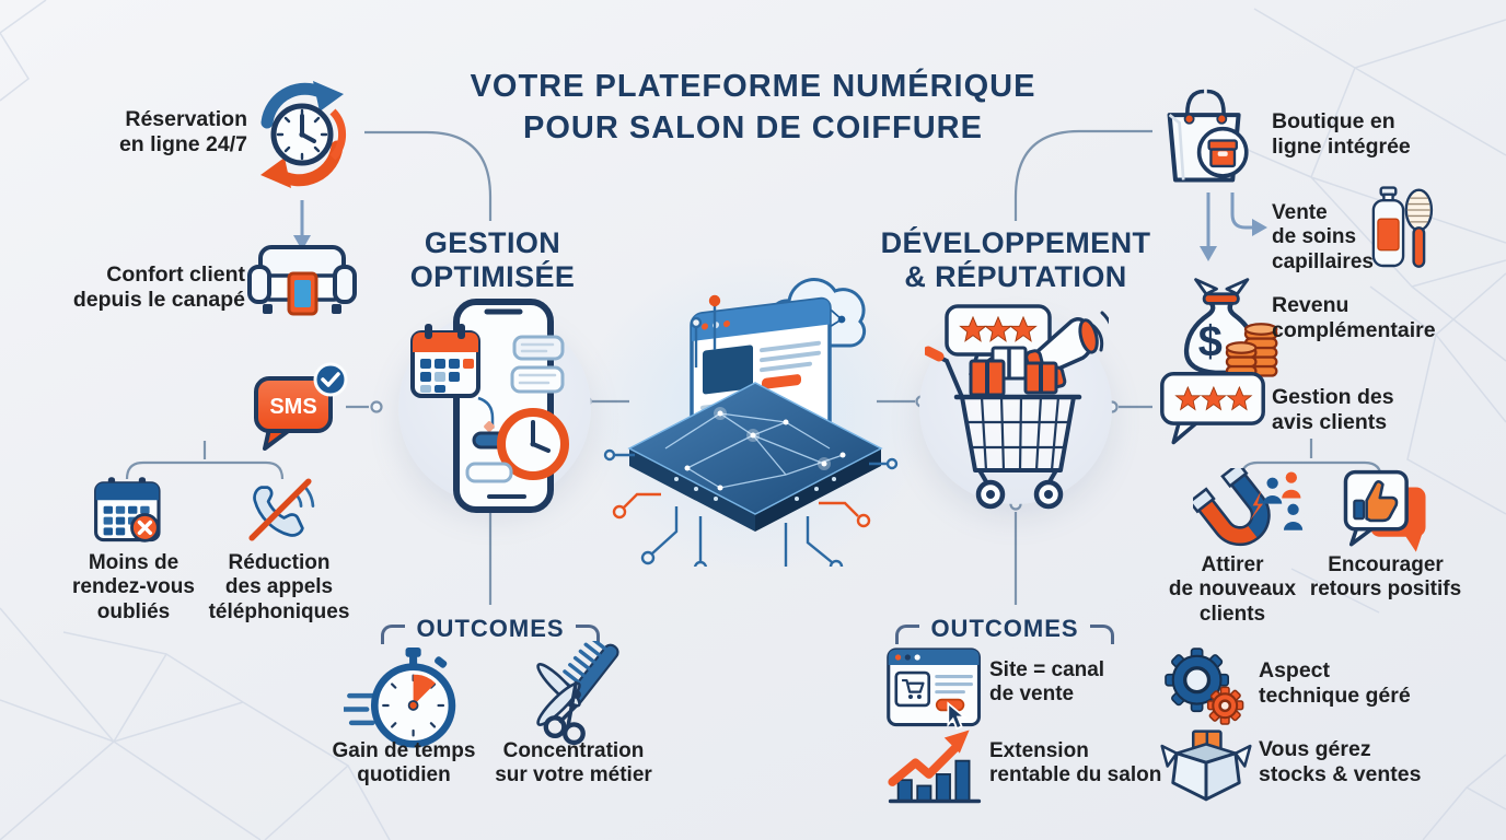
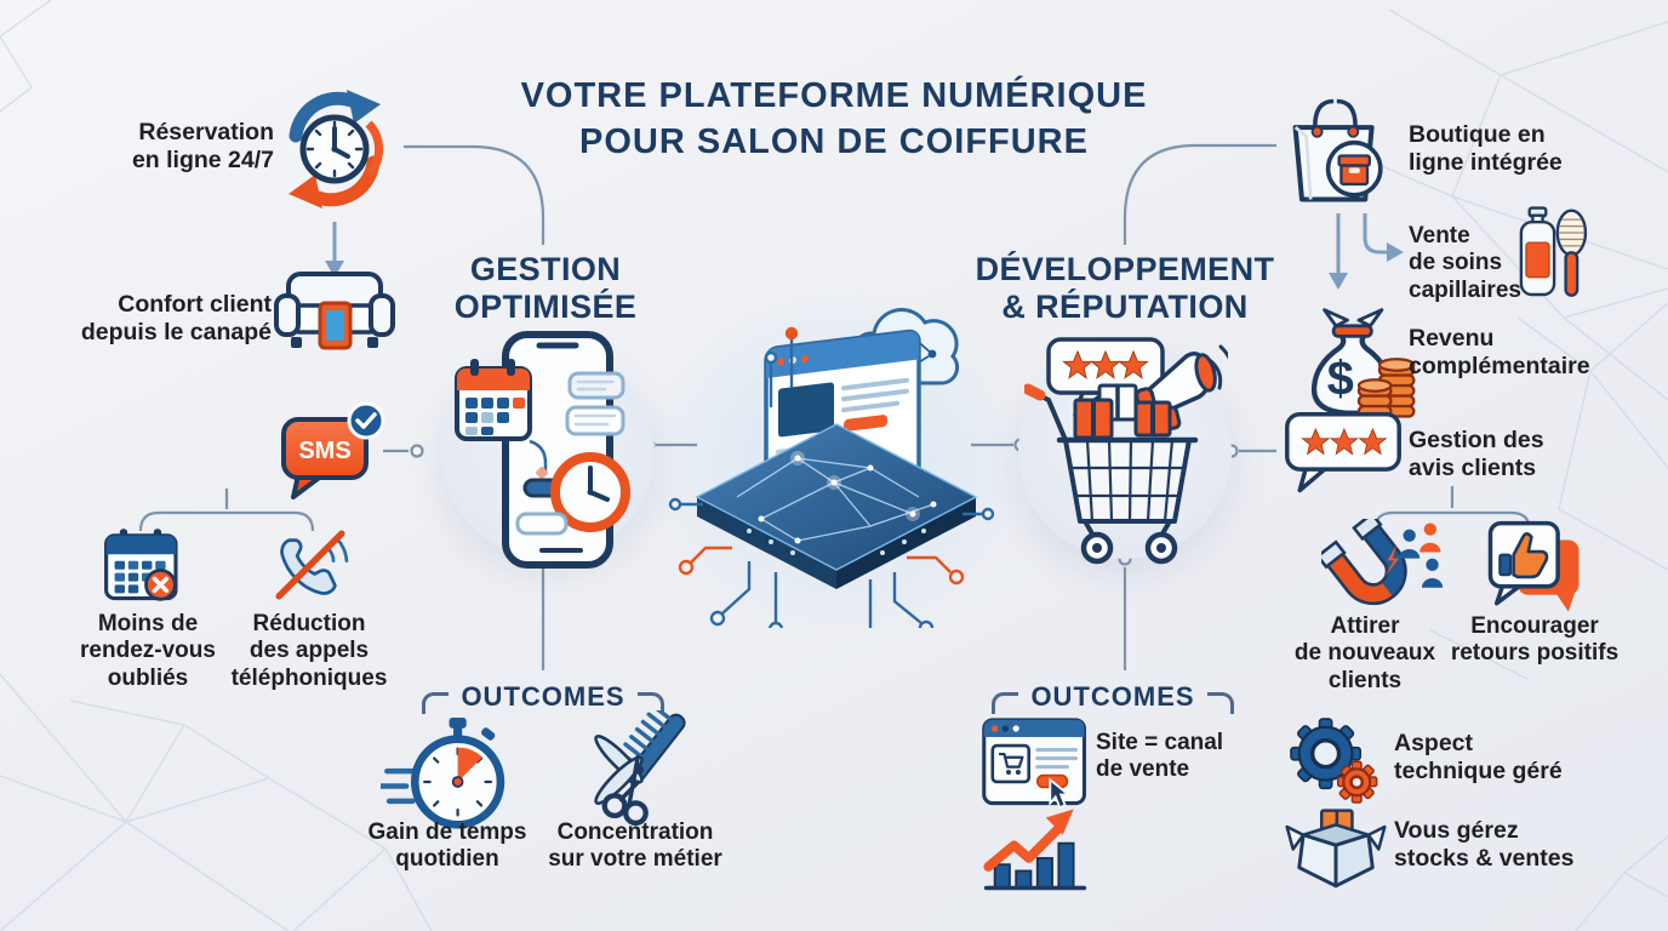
  VOTRE PLATEFORME NUMÉRIQUE
  POUR SALON DE COIFFURE
  Réservation
  en ligne 24/7
  Confort client
  depuis le canapé
  SMS
  Moins de
  rendez-vous
  oubliés
  Réduction
  des appels
  téléphoniques
  GESTION
  OPTIMISÉE
  DÉVELOPPEMENT
  & RÉPUTATION
  Boutique en
  ligne intégrée
  Vente
  de soins
  capillaires
  $
  Revenu
  complémentaire
  Gestion des
  avis clients
  Attirer
  de nouveaux
  clients
  Encourager
  retours positifs
  Aspect
  technique géré
  Vous gérez
  stocks & ventes
  OUTCOMES
  Gain de temps
  quotidien
  Concentration
  sur votre métier
  OUTCOMES
  Site = canal
  de vente
- Extension
- rentable du salon
